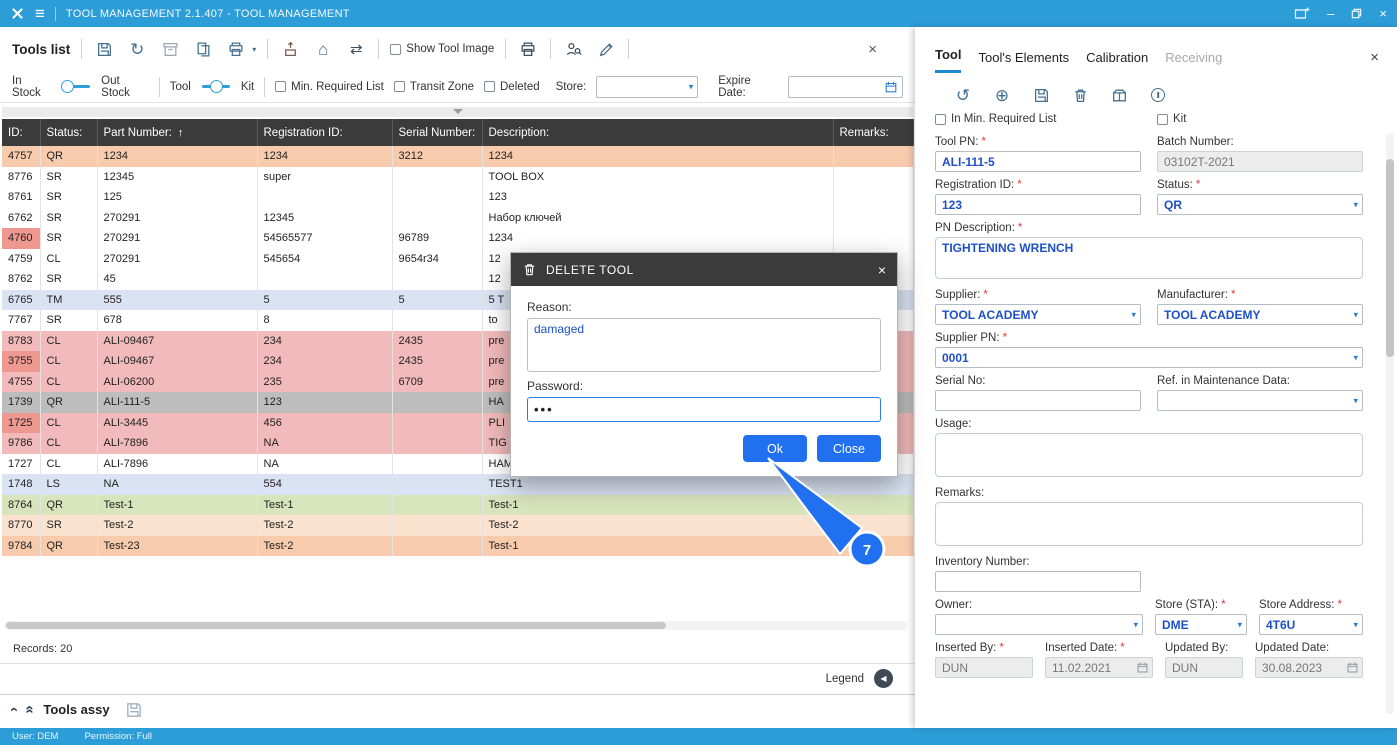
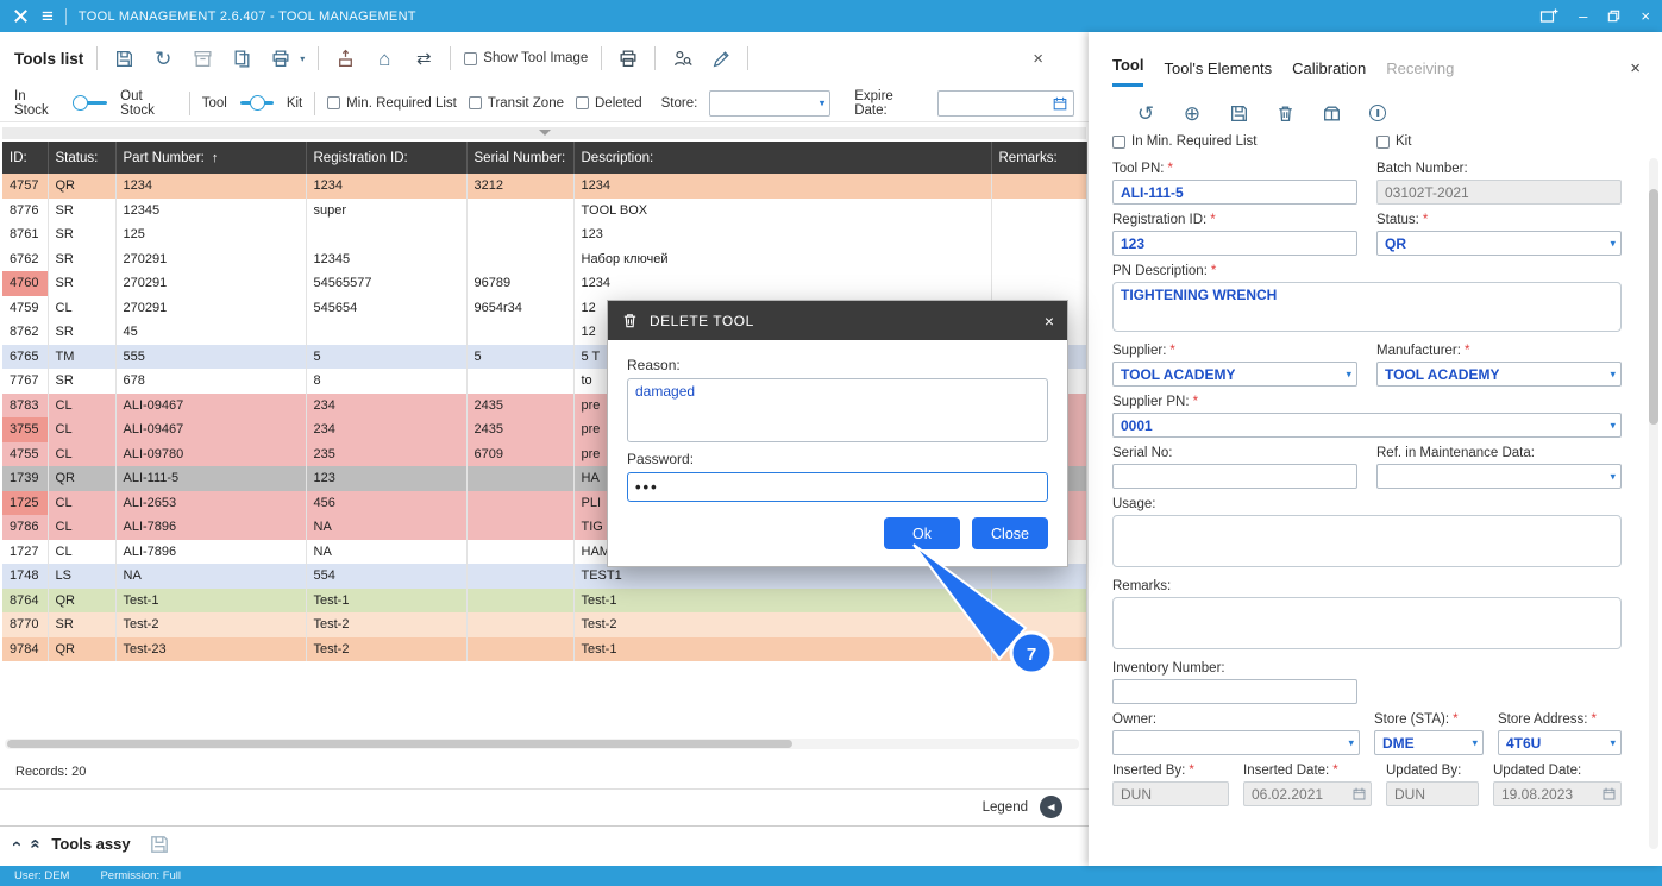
  ≡
- TOOL MANAGEMENT 2.1.407 - TOOL MANAGEMENT
+ TOOL MANAGEMENT 2.6.407 - TOOL MANAGEMENT
  –
  ×
  Tools list
  ↻
  ▾
  ⌂
  ⇄
  Show Tool Image
  ×
  In Stock
  Out Stock
  Tool
  Kit
  Min. Required List
  Transit Zone
  Deleted
  Store:
  ▾
  Expire Date:
  ID:	Status:	Part Number: ↑	Registration ID:	Serial Number:	Description:	Remarks:
  4757	QR	1234	1234	3212	1234
  8776	SR	12345	super		TOOL BOX
  8761	SR	125			123
  6762	SR	270291	12345		Набор ключей
  4760	SR	270291	54565577	96789	1234
  4759	CL	270291	545654	9654r34	12
  8762	SR	45			12
  6765	TM	555	5	5	5 T
  7767	SR	678	8		to
  8783	CL	ALI-09467	234	2435	pre
  3755	CL	ALI-09467	234	2435	pre
- 4755	CL	ALI-06200	235	6709	pre
+ 4755	CL	ALI-09780	235	6709	pre
  1739	QR	ALI-111-5	123		HA
- 1725	CL	ALI-3445	456		PLI
+ 1725	CL	ALI-2653	456		PLI
  9786	CL	ALI-7896	NA		TIG
  1727	CL	ALI-7896	NA		HAM
  1748	LS	NA	554		TEST1
  8764	QR	Test-1	Test-1		Test-1
  8770	SR	Test-2	Test-2		Test-2
  9784	QR	Test-23	Test-2		Test-1
  Records: 20
  Legend
  ◀
  Tools assy
  Tool
  Tool's Elements
  Calibration
  Receiving
  ×
  ↺
  ⊕
  In Min. Required List
  Kit
  Tool PN: *
  ALI-111-5
  Batch Number:
  03102T-2021
  Registration ID: *
  123
  Status: *
  QR
  ▾
  PN Description: *
  TIGHTENING WRENCH
  Supplier: *
  TOOL ACADEMY
  ▾
  Manufacturer: *
  TOOL ACADEMY
  ▾
  Supplier PN: *
  0001
  ▾
  Serial No:
  Ref. in Maintenance Data:
  ▾
  Usage:
  Remarks:
  Inventory Number:
  Owner:
  ▾
  Store (STA): *
  DME
  ▾
  Store Address: *
  4T6U
  ▾
  Inserted By: *
  DUN
  Inserted Date: *
- 11.02.2021
+ 06.02.2021
  Updated By:
  DUN
  Updated Date:
- 30.08.2023
+ 19.08.2023
  DELETE TOOL
  ×
  Reason:
  damaged
  Password:
  •••
  Ok
  Close
  7
  User: DEM
  Permission: Full
